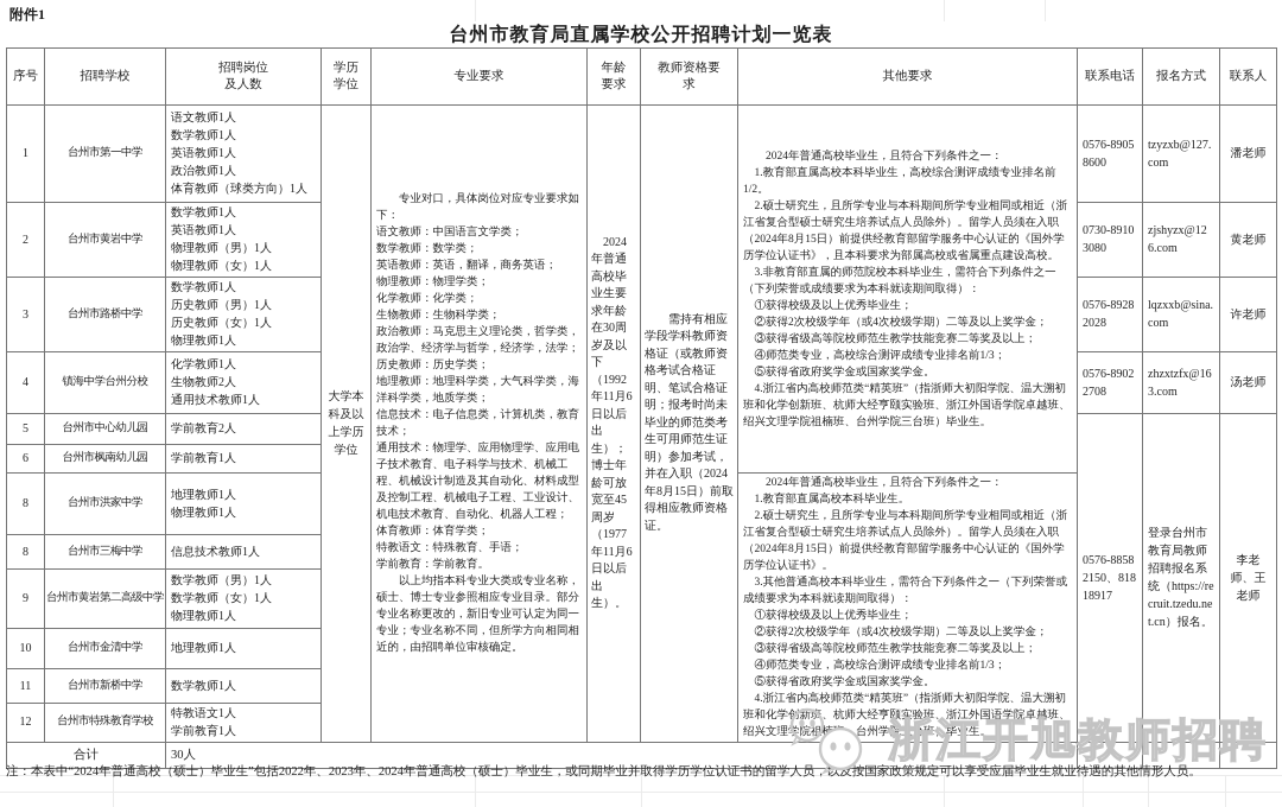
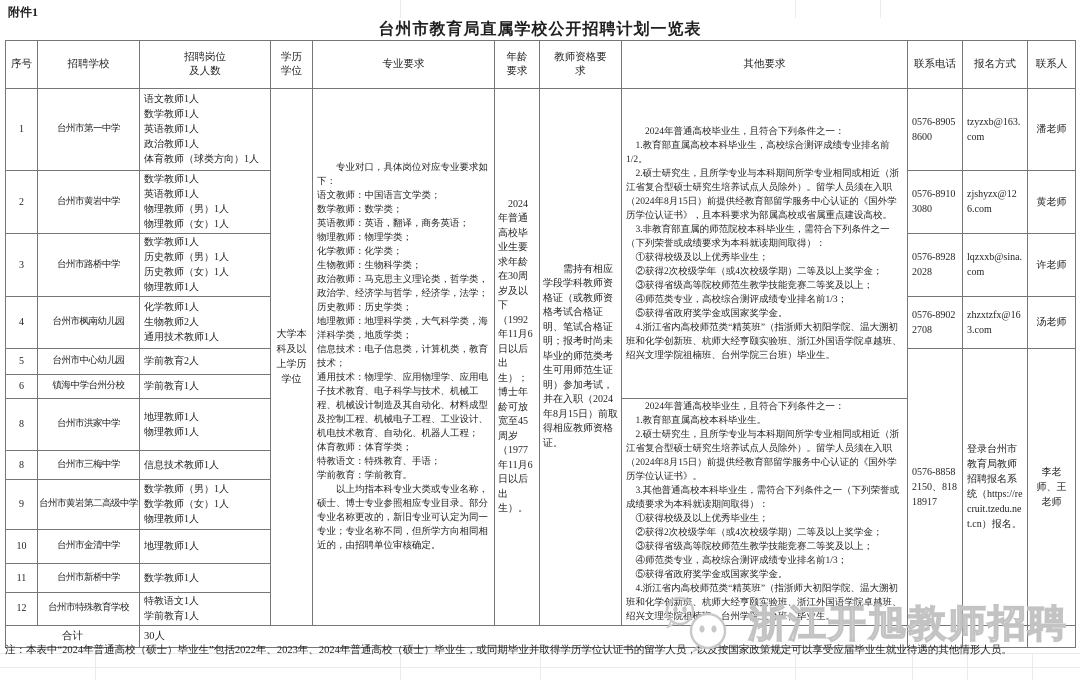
  附件1
  台州市教育局直属学校公开招聘计划一览表
  序号	招聘学校	招聘岗位 及人数	学历 学位	专业要求	年龄 要求	教师资格要 求	其他要求	联系电话	报名方式	联系人
- 1	台州市第一中学	语文教师1人 数学教师1人 英语教师1人 政治教师1人 体育教师（球类方向）1人	大学本科及以上学历学位	专业对口，具体岗位对应专业要求如下： 语文教师：中国语言文学类； 数学教师：数学类； 英语教师：英语，翻译，商务英语； 物理教师：物理学类； 化学教师：化学类； 生物教师：生物科学类； 政治教师：马克思主义理论类，哲学类，政治学、经济学与哲学，经济学，法学； 历史教师：历史学类； 地理教师：地理科学类，大气科学类，海洋科学类，地质学类； 信息技术：电子信息类，计算机类，教育技术； 通用技术：物理学、应用物理学、应用电子技术教育、电子科学与技术、机械工程、机械设计制造及其自动化、材料成型及控制工程、机械电子工程、工业设计、机电技术教育、自动化、机器人工程； 体育教师：体育学类； 特教语文：特殊教育、手语； 学前教育：学前教育。 以上均指本科专业大类或专业名称，硕士、博士专业参照相应专业目录。部分专业名称更改的，新旧专业可认定为同一专业；专业名称不同，但所学方向相同相近的，由招聘单位审核确定。	2024年普通高校毕业生要求年龄在30周岁及以下（1992年11月6日以后出生）；博士年龄可放宽至45周岁（1977年11月6日以后出生）。	需持有相应学段学科教师资格证（或教师资格考试合格证明、笔试合格证明；报考时尚未毕业的师范类考生可用师范生证明）参加考试，并在入职（2024年8月15日）前取得相应教师资格证。	2024年普通高校毕业生，且符合下列条件之一： 1.教育部直属高校本科毕业生，高校综合测评成绩专业排名前1/2。 2.硕士研究生，且所学专业与本科期间所学专业相同或相近（浙江省复合型硕士研究生培养试点人员除外）。留学人员须在入职（2024年8月15日）前提供经教育部留学服务中心认证的《国外学历学位认证书》，且本科要求为部属高校或省属重点建设高校。 3.非教育部直属的师范院校本科毕业生，需符合下列条件之一（下列荣誉或成绩要求为本科就读期间取得）： ①获得校级及以上优秀毕业生； ②获得2次校级学年（或4次校级学期）二等及以上奖学金； ③获得省级高等院校师范生教学技能竞赛二等奖及以上； ④师范类专业，高校综合测评成绩专业排名前1/3； ⑤获得省政府奖学金或国家奖学金。 4.浙江省内高校师范类“精英班”（指浙师大初阳学院、温大溯初班和化学创新班、杭师大经亨颐实验班、浙江外国语学院卓越班、绍兴文理学院祖楠班、台州学院三台班）毕业生。	0576-89058600	tzyzxb@127.com	潘老师
+ 1	台州市第一中学	语文教师1人 数学教师1人 英语教师1人 政治教师1人 体育教师（球类方向）1人	大学本科及以上学历学位	专业对口，具体岗位对应专业要求如下： 语文教师：中国语言文学类； 数学教师：数学类； 英语教师：英语，翻译，商务英语； 物理教师：物理学类； 化学教师：化学类； 生物教师：生物科学类； 政治教师：马克思主义理论类，哲学类，政治学、经济学与哲学，经济学，法学； 历史教师：历史学类； 地理教师：地理科学类，大气科学类，海洋科学类，地质学类； 信息技术：电子信息类，计算机类，教育技术； 通用技术：物理学、应用物理学、应用电子技术教育、电子科学与技术、机械工程、机械设计制造及其自动化、材料成型及控制工程、机械电子工程、工业设计、机电技术教育、自动化、机器人工程； 体育教师：体育学类； 特教语文：特殊教育、手语； 学前教育：学前教育。 以上均指本科专业大类或专业名称，硕士、博士专业参照相应专业目录。部分专业名称更改的，新旧专业可认定为同一专业；专业名称不同，但所学方向相同相近的，由招聘单位审核确定。	2024年普通高校毕业生要求年龄在30周岁及以下（1992年11月6日以后出生）；博士年龄可放宽至45周岁（1977年11月6日以后出生）。	需持有相应学段学科教师资格证（或教师资格考试合格证明、笔试合格证明；报考时尚未毕业的师范类考生可用师范生证明）参加考试，并在入职（2024年8月15日）前取得相应教师资格证。	2024年普通高校毕业生，且符合下列条件之一： 1.教育部直属高校本科毕业生，高校综合测评成绩专业排名前1/2。 2.硕士研究生，且所学专业与本科期间所学专业相同或相近（浙江省复合型硕士研究生培养试点人员除外）。留学人员须在入职（2024年8月15日）前提供经教育部留学服务中心认证的《国外学历学位认证书》，且本科要求为部属高校或省属重点建设高校。 3.非教育部直属的师范院校本科毕业生，需符合下列条件之一（下列荣誉或成绩要求为本科就读期间取得）： ①获得校级及以上优秀毕业生； ②获得2次校级学年（或4次校级学期）二等及以上奖学金； ③获得省级高等院校师范生教学技能竞赛二等奖及以上； ④师范类专业，高校综合测评成绩专业排名前1/3； ⑤获得省政府奖学金或国家奖学金。 4.浙江省内高校师范类“精英班”（指浙师大初阳学院、温大溯初班和化学创新班、杭师大经亨颐实验班、浙江外国语学院卓越班、绍兴文理学院祖楠班、台州学院三台班）毕业生。	0576-89058600	tzyzxb@163.com	潘老师
- 2	台州市黄岩中学	数学教师1人 英语教师1人 物理教师（男）1人 物理教师（女）1人	0730-89103080	zjshyzx@126.com	黄老师
+ 2	台州市黄岩中学	数学教师1人 英语教师1人 物理教师（男）1人 物理教师（女）1人	0576-89103080	zjshyzx@126.com	黄老师
  3	台州市路桥中学	数学教师1人 历史教师（男）1人 历史教师（女）1人 物理教师1人	0576-89282028	lqzxxb@sina.com	许老师
- 4	镇海中学台州分校	化学教师1人 生物教师2人 通用技术教师1人	0576-89022708	zhzxtzfx@163.com	汤老师
+ 4	台州市枫南幼儿园	化学教师1人 生物教师2人 通用技术教师1人	0576-89022708	zhzxtzfx@163.com	汤老师
  5	台州市中心幼儿园	学前教育2人	0576-88582150、81818917	登录台州市教育局教师招聘报名系统（https://recruit.tzedu.net.cn）报名。	李老师、王老师
- 6	台州市枫南幼儿园	学前教育1人
+ 6	镇海中学台州分校	学前教育1人
  8	台州市洪家中学	地理教师1人 物理教师1人	2024年普通高校毕业生，且符合下列条件之一： 1.教育部直属高校本科毕业生。 2.硕士研究生，且所学专业与本科期间所学专业相同或相近（浙江省复合型硕士研究生培养试点人员除外）。留学人员须在入职（2024年8月15日）前提供经教育部留学服务中心认证的《国外学历学位认证书》。 3.其他普通高校本科毕业生，需符合下列条件之一（下列荣誉或成绩要求为本科就读期间取得）： ①获得校级及以上优秀毕业生； ②获得2次校级学年（或4次校级学期）二等及以上奖学金； ③获得省级高等院校师范生教学技能竞赛二等奖及以上； ④师范类专业，高校综合测评成绩专业排名前1/3； ⑤获得省政府奖学金或国家奖学金。 4.浙江省内高校师范类“精英班”（指浙师大初阳学院、温大溯初班和化学新班、杭师大经亨颐实验班、浙江外国语学院卓越班、绍兴文理院祖台州学院三台班）毕业生。
  8	台州市三梅中学	信息技术教师1人
  9	台州市黄岩第二高级中学	数学教师（男）1人 数学教师（女）1人 物理教师1人
  10	台州市金清中学	地理教师1人
  11	台州市新桥中学	数学教师1人
  12	台州市特殊教育学校	特教语文1人 学前教育1人
  合计	30人
  注：本表中“2024年普通高校（硕士）毕业生”包括2022年、2023年、2024年普通高校（硕士）毕业生，或同期毕业并取得学历学位认证书的留学人员，以及按国家政策规定可以享受应届毕业生就业待遇的其他情形人员。
  浙江开旭教师招聘
